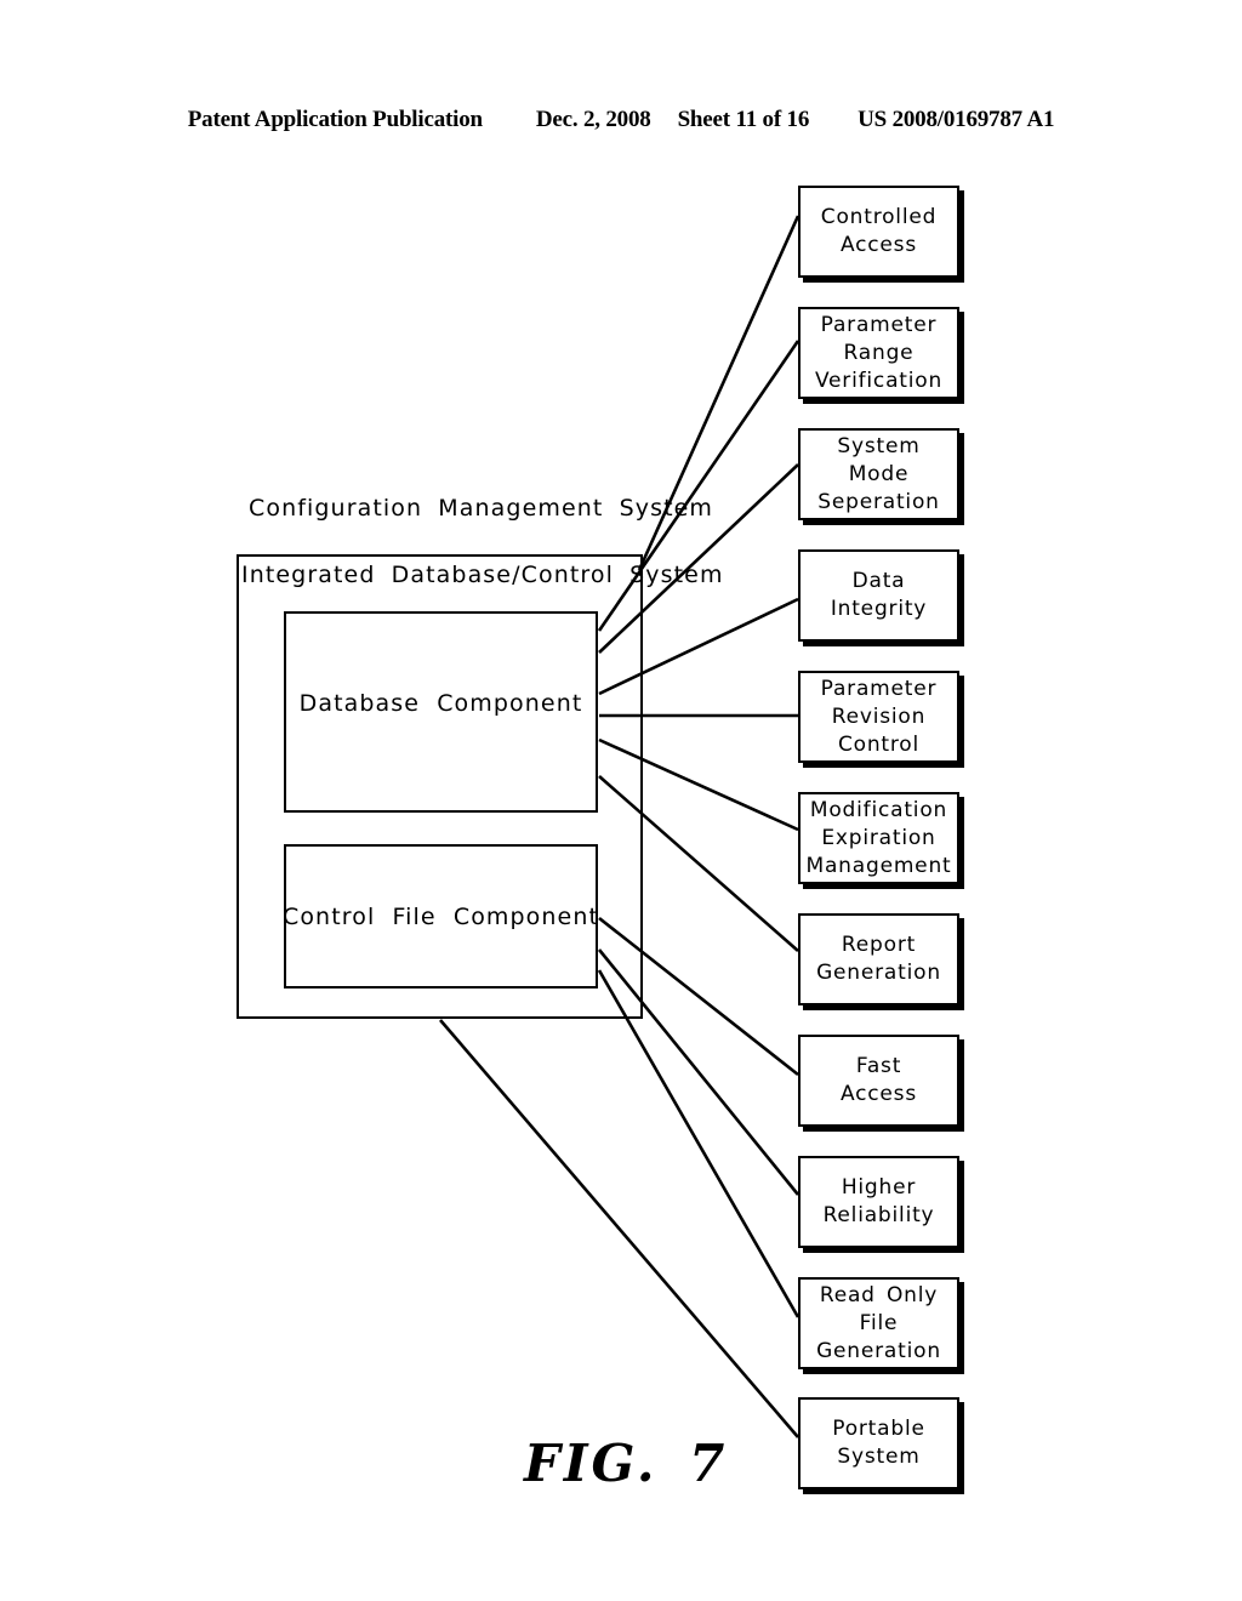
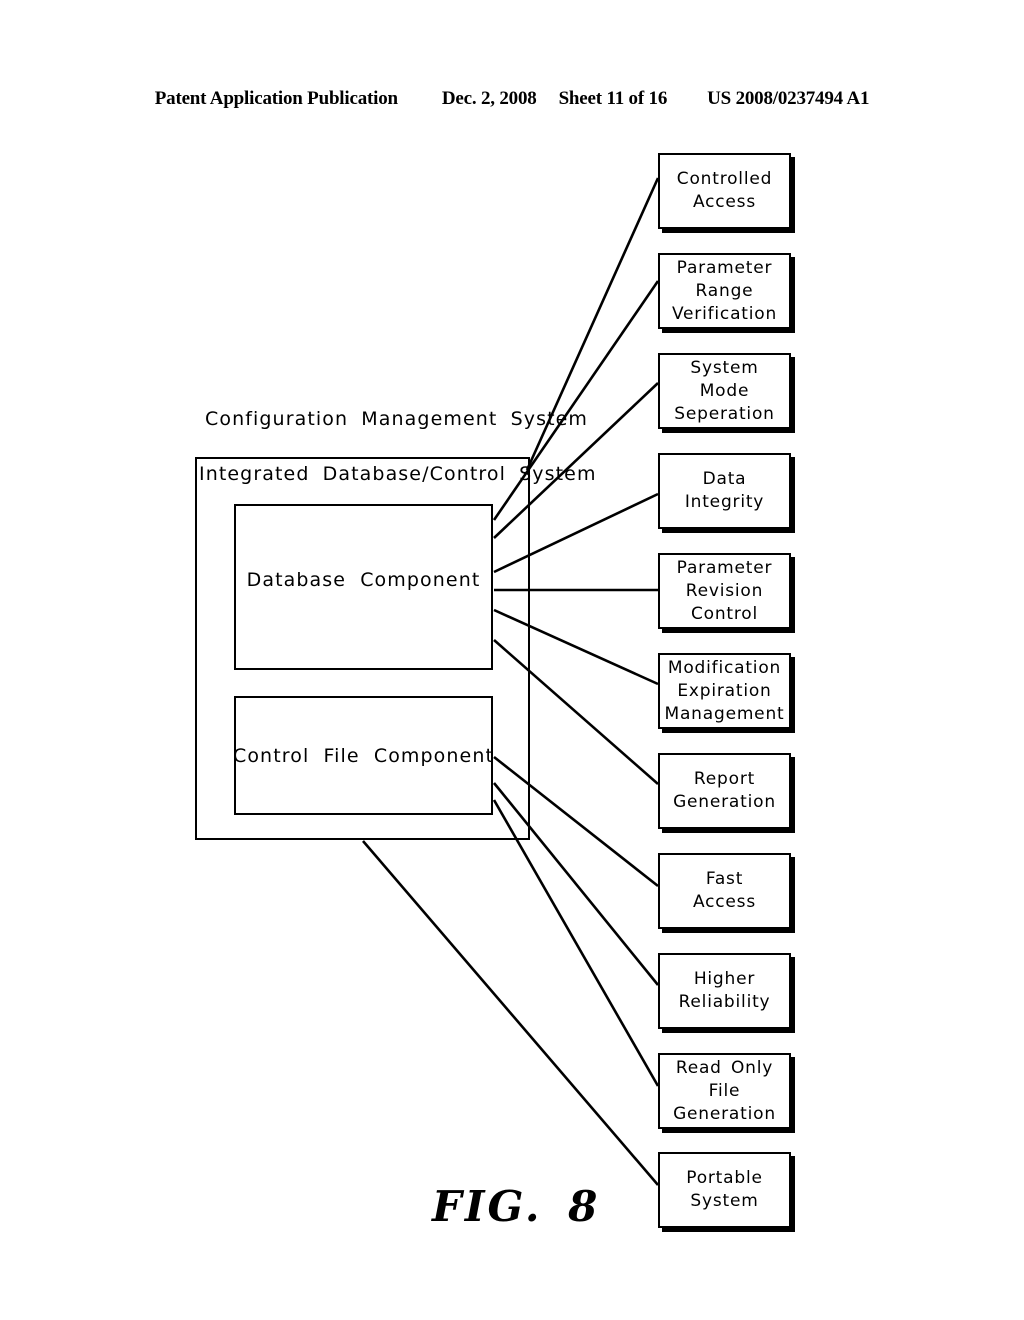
  Patent Application Publication
  Dec. 2, 2008
  Sheet 11 of 16
- US 2008/0169787 A1
+ US 2008/0237494 A1
  Configuration Management System
  Integrated Database/Control System
  Database Component
  Control File Component
  Controlled
  Access
  Parameter
  Range
  Verification
  System
  Mode
  Seperation
  Data
  Integrity
  Parameter
  Revision
  Control
  Modification
  Expiration
  Management
  Report
  Generation
  Fast
  Access
  Higher
  Reliability
  Read Only
  File
  Generation
  Portable
  System
- FIG. 7
+ FIG. 8
